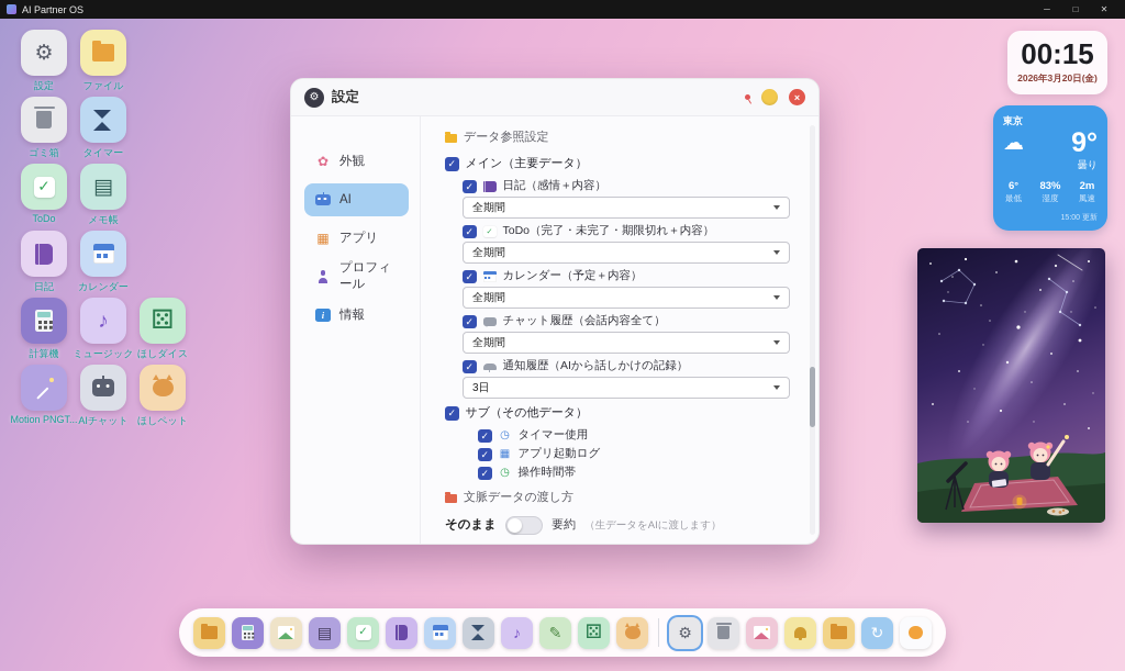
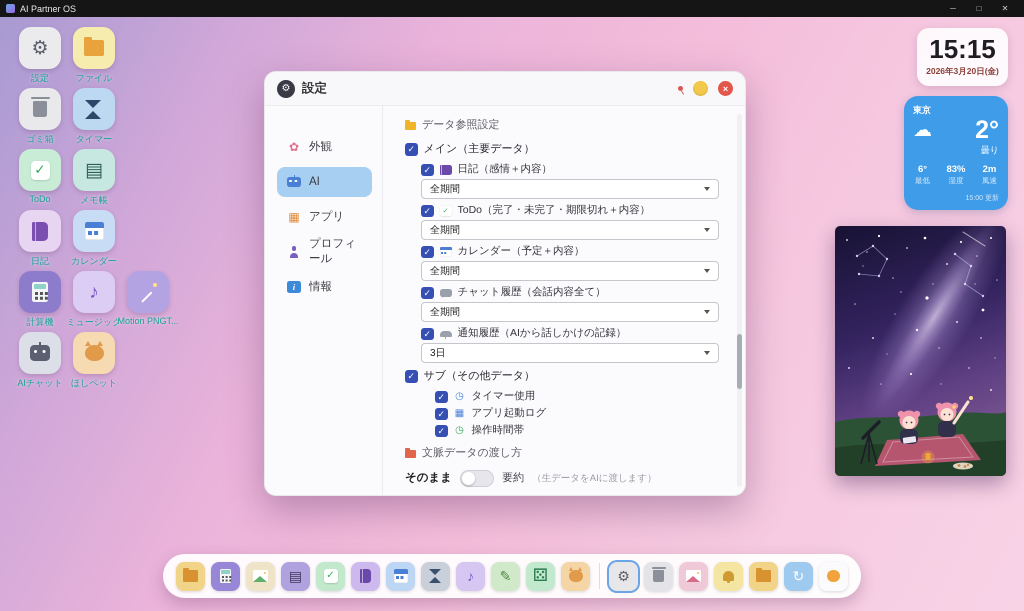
  AI Partner OS
  設定
  ファイル
  ゴミ箱
  タイマー
  ToDo
  メモ帳
  日記
  カレンダー
  計算機
  ミュージック
- ほしダイス
  Motion PNGT...
  AIチャット
  ほしペット
  設定
  外観
  AI
  アプリ
  プロフィール
  情報
  データ参照設定
  メイン（主要データ）
  日記（感情＋内容）
  全期間
  ToDo（完了・未完了・期限切れ＋内容）
  全期間
  カレンダー（予定＋内容）
  全期間
  チャット履歴（会話内容全て）
  全期間
  通知履歴（AIから話しかけの記録）
  3日
  サブ（その他データ）
  タイマー使用
  アプリ起動ログ
  操作時間帯
  文脈データの渡し方
  そのまま
  要約
  （生データをAIに渡します）
- 00:15
+ 15:15
  2026年3月20日(金)
  東京
- 9°
+ 2°
  曇り
  6°
  最低
  83%
  湿度
  2m
  風速
